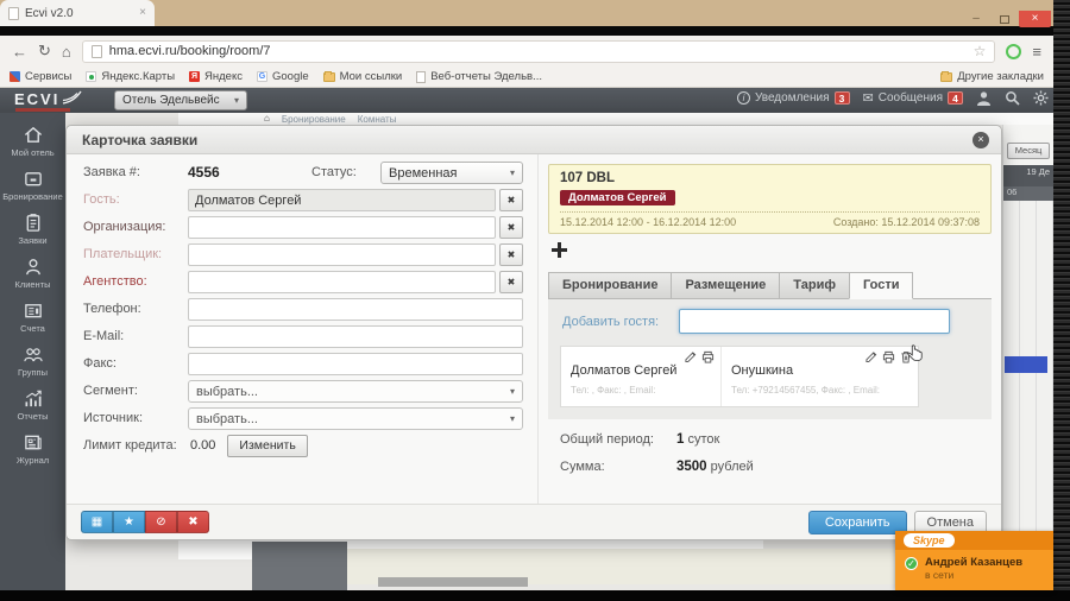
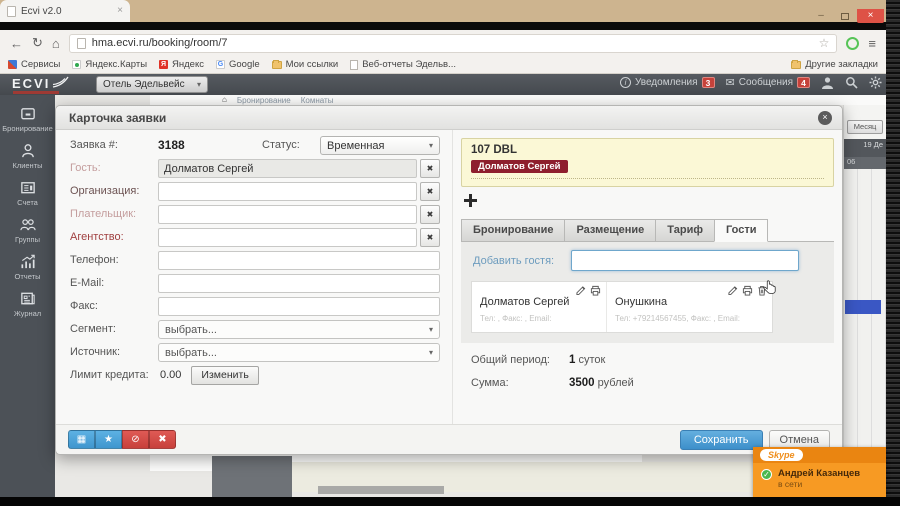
  Ecvi v2.0
  ×
  –
  ×
  ←
  ↻
  ⌂
  hma.ecvi.ru/booking/room/7
  ☆
  ≡
  Сервисы
  Яндекс.Карты
  Яндекс
  Google
  Мои ссылки
  Веб-отчеты Эдельв...
  Другие закладки
  ECVI
  Отель Эдельвейс
  ▾
  i
  Уведомления
  3
  ✉
  Сообщения
  4
  ⌂
  Бронирование
  Комнаты
- Мой отель
  Бронирование
- Заявки
  Клиенты
  Счета
  Группы
  Отчеты
  Журнал
  Месяц
  19 Де
  06
  Карточка заявки
  ×
  Заявка #:
- 4556
+ 3188
  Статус:
  Временная
  ▾
  Гость:
  Долматов Сергей
  ✖
  Организация:
  ✖
  Плательщик:
  ✖
  Агентство:
  ✖
  Телефон:
  E-Mail:
  Факс:
  Сегмент:
  выбрать...
  ▾
  Источник:
  выбрать...
  ▾
  Лимит кредита:
  0.00
  Изменить
  107 DBL
  Долматов Сергей
- 15.12.2014 12:00 - 16.12.2014 12:00
- Создано: 15.12.2014 09:37:08
  Бронирование
  Размещение
  Тариф
  Гости
  Добавить гостя:
  Долматов Сергей
  Тел: , Факс: , Email:
  Онушкина
  Тел: +79214567455, Факс: , Email:
  Общий период:
  1 суток
  Сумма:
  3500 рублей
  ▦
  ★
  ⊘
  ✖
  Сохранить
  Отмена
  Skype
  ✓
  Андрей Казанцев
  в сети
